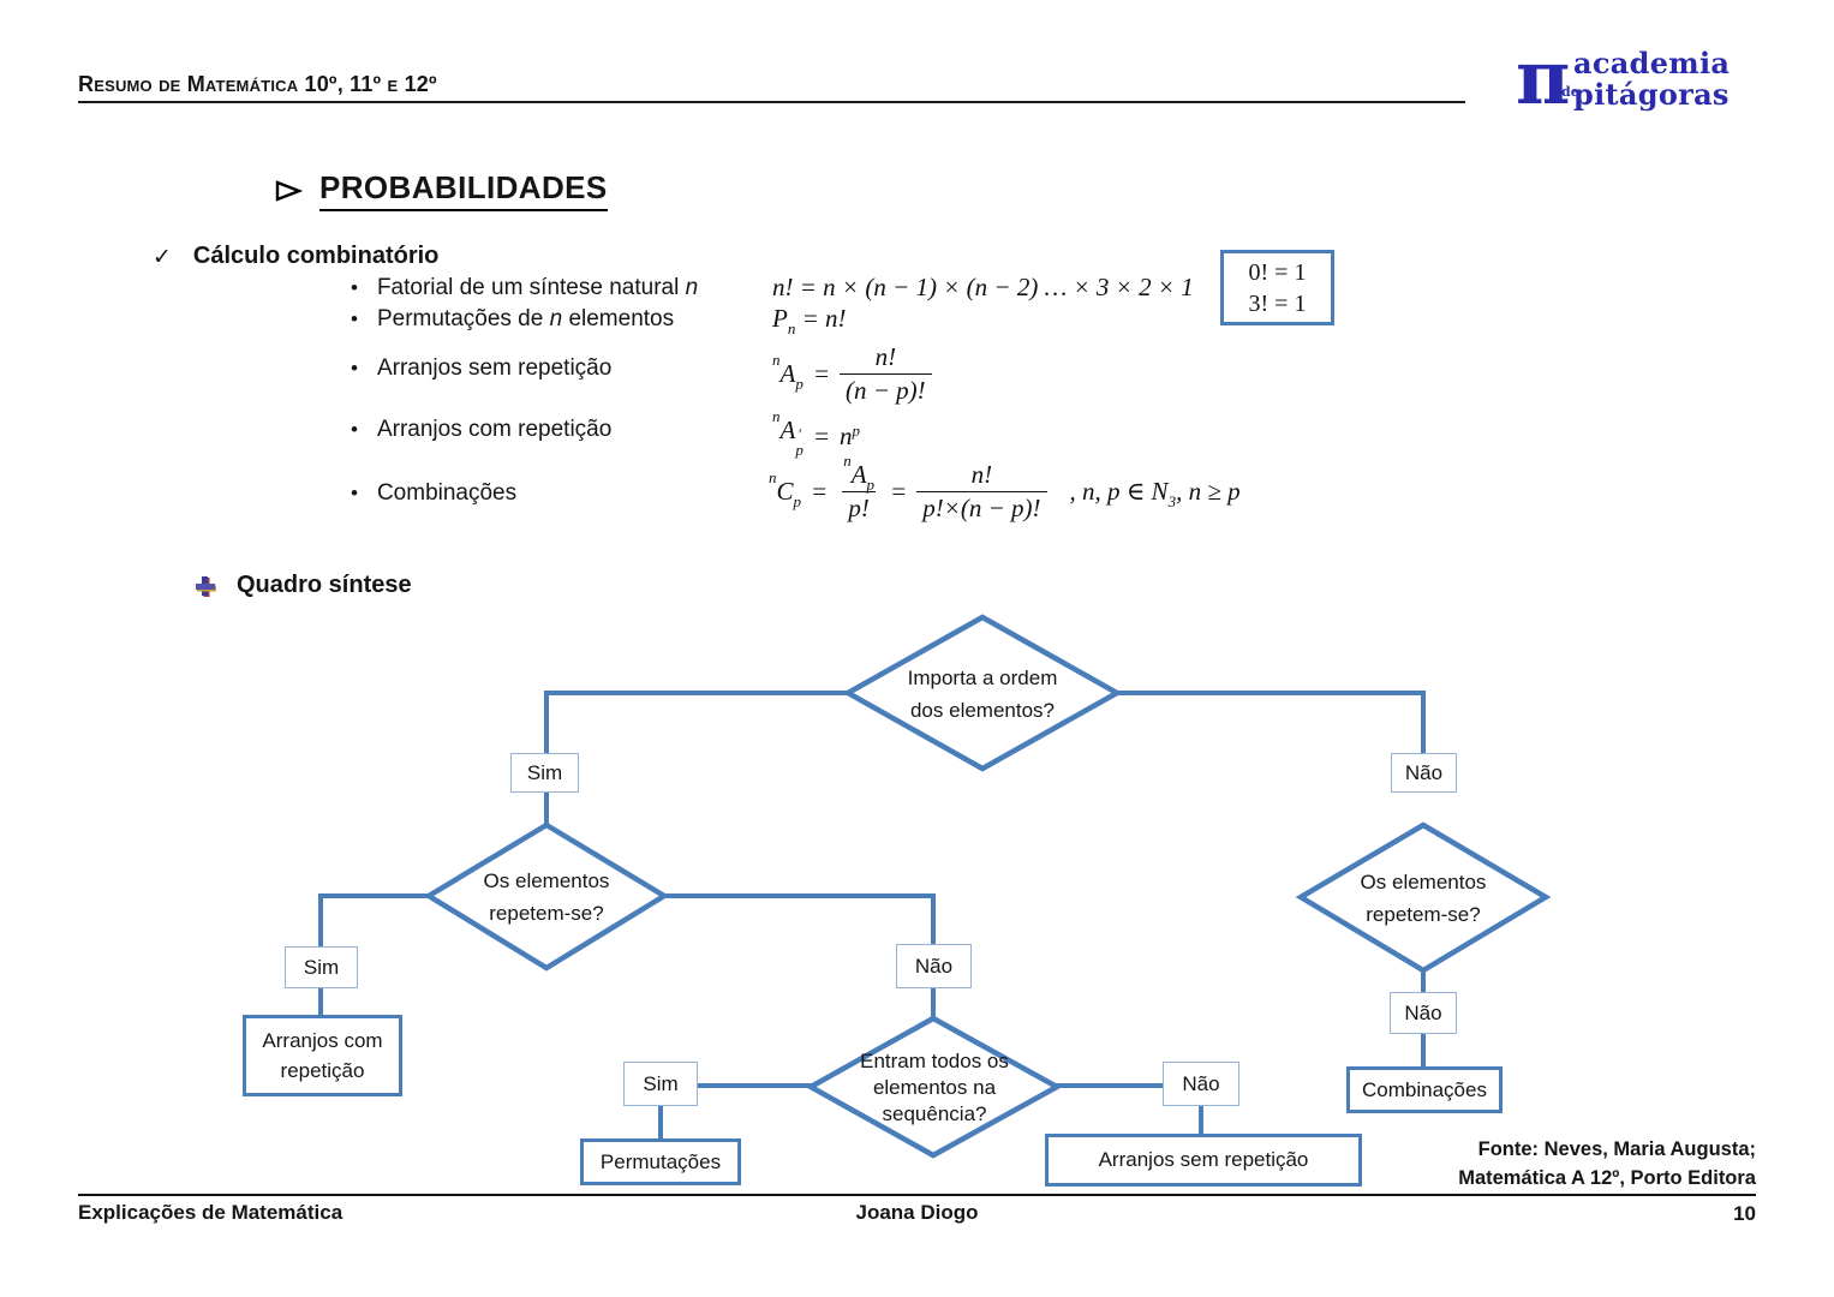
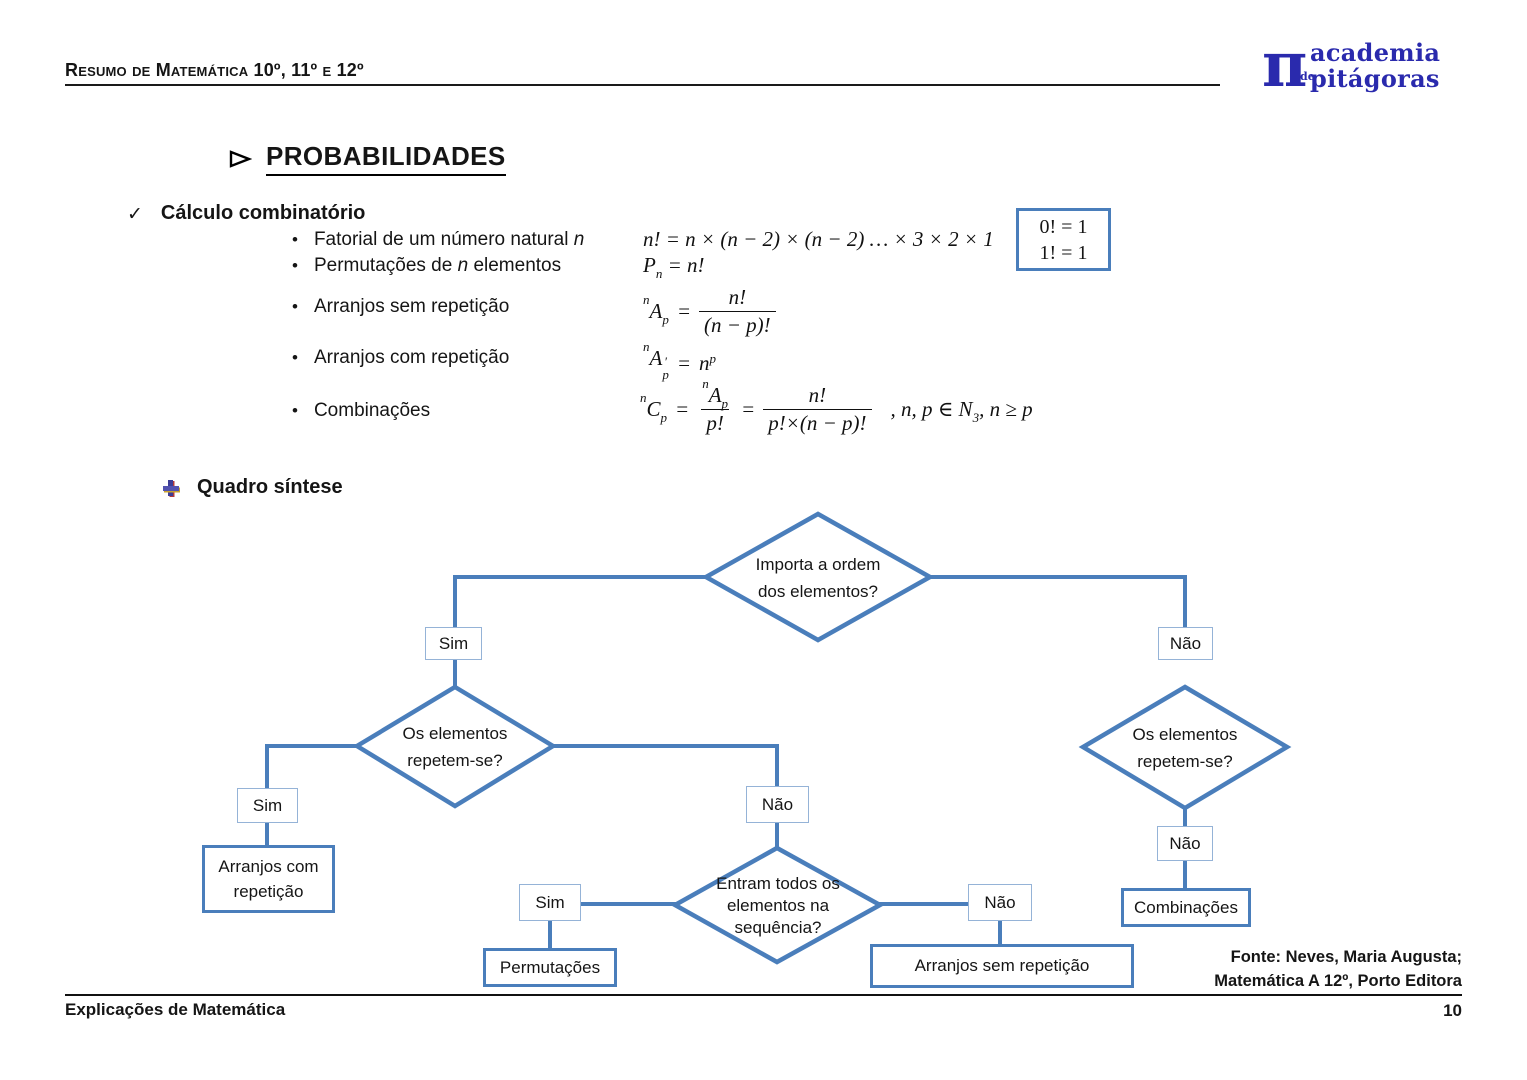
  Resumo de Matemática 10º, 11º e 12º
  π
  de
  academia
  pitágoras
  PROBABILIDADES
  ✓
  Cálculo combinatório
  •
- Fatorial de um síntese natural n
+ Fatorial de um número natural n
  •
  Permutações de n elementos
  •
  Arranjos sem repetição
  •
  Arranjos com repetição
  •
  Combinações
- n! = n × (n − 1) × (n − 2) … × 3 × 2 × 1
+ n! = n × (n − 2) × (n − 2) … × 3 × 2 × 1
  Pn = n!
  nAp
  =
  n!
  (n − p)!
  nA
  ′
  p
  =
  np
  nCp
  =
  nAp
  p!
  =
  n!
  p!×(n − p)!
  , n, p ∈ N3, n ≥ p
  0! = 1
- 3! = 1
+ 1! = 1
  Quadro síntese
  Importa a ordem
  dos elementos?
  Os elementos
  repetem-se?
  Os elementos
  repetem-se?
  Entram todos os
  elementos na
  sequência?
  Sim
  Não
  Sim
  Não
  Não
  Sim
  Não
  Arranjos com
  repetição
  Permutações
  Arranjos sem repetição
  Combinações
  Fonte: Neves, Maria Augusta;
  Matemática A 12º, Porto Editora
  Explicações de Matemática
- Joana Diogo
  10
